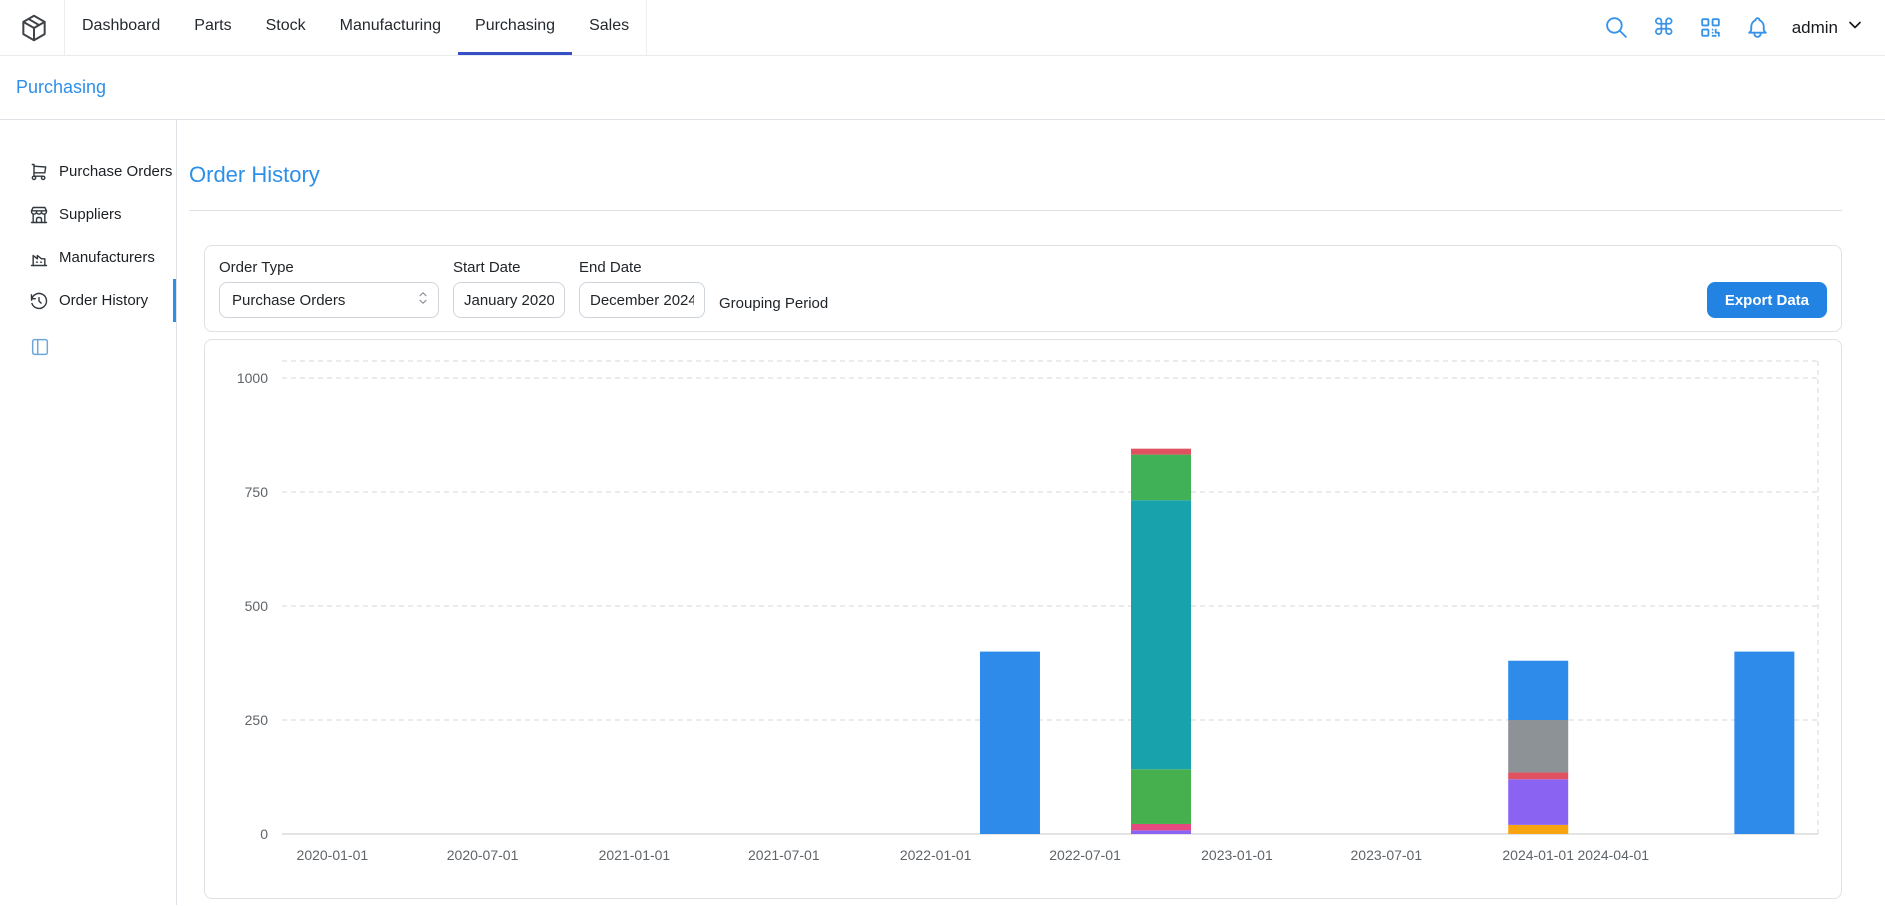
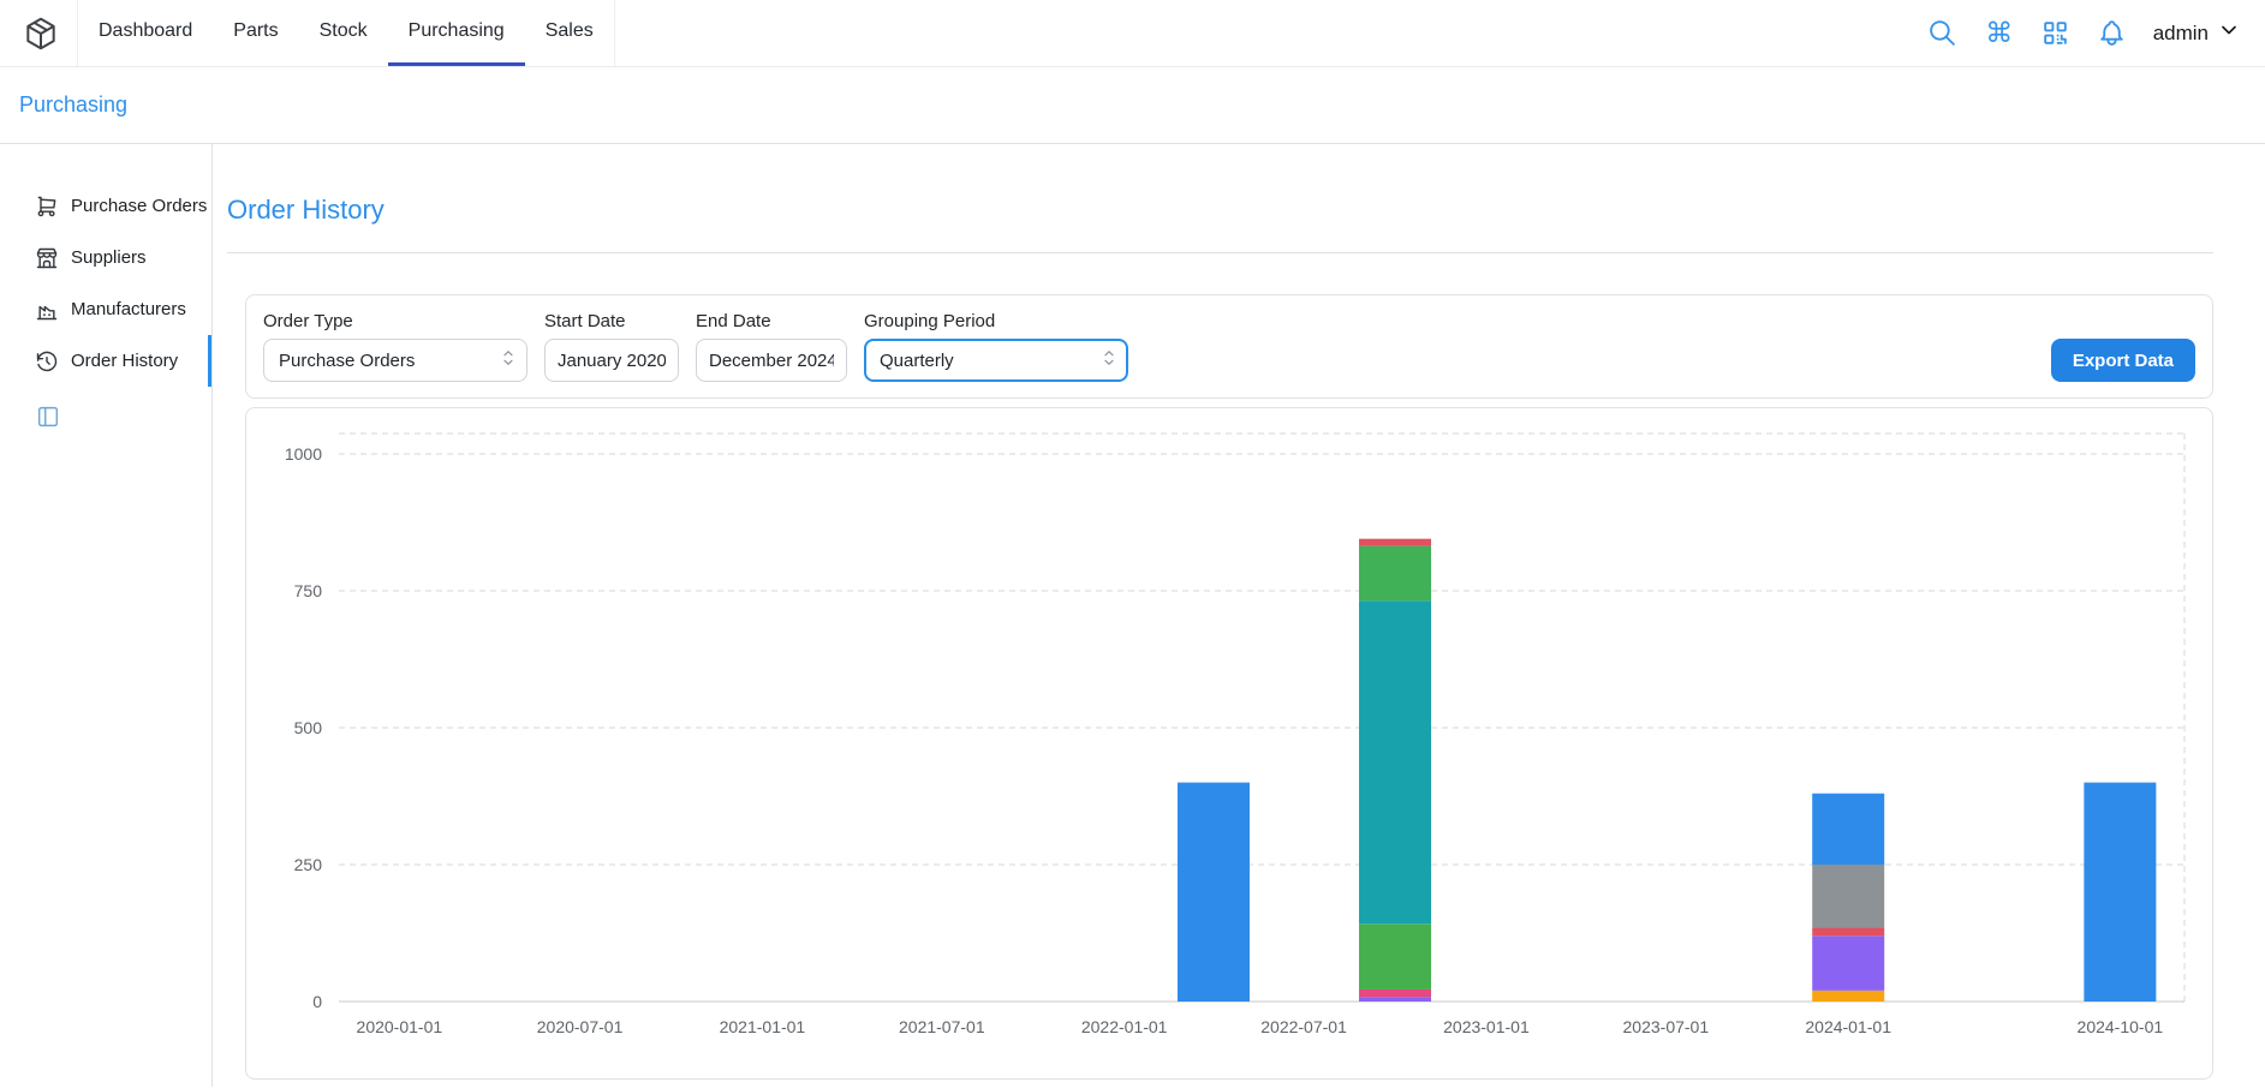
  Dashboard
  Parts
  Stock
- Manufacturing
  Purchasing
  Sales
  ⌘
  admin
  Purchasing
  Purchase Orders
  Suppliers
  Manufacturers
  Order History
  Order History
  Order Type
  Purchase Orders
  Start Date
  January 2020
  End Date
  December 2024
  Grouping Period
+ Quarterly
  Export Data
  0
  250
  500
  750
  1000
  2020-01-01
  2020-07-01
  2021-01-01
  2021-07-01
  2022-01-01
  2022-07-01
  2023-01-01
  2023-07-01
  2024-01-01
- 2024-04-01
+ 2024-10-01
